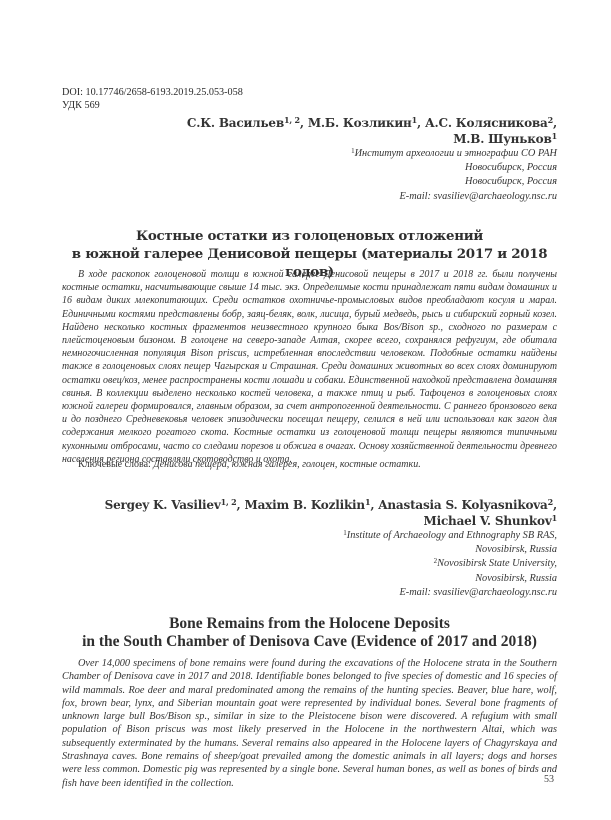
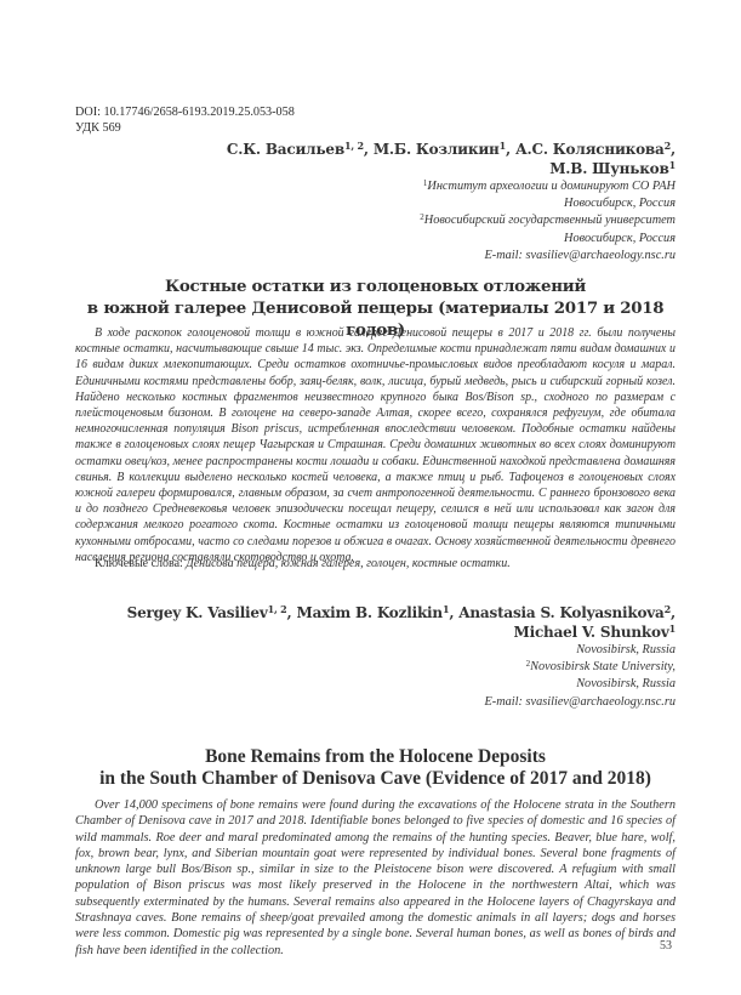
  DOI: 10.17746/2658-6193.2019.25.053-058
  УДК 569
  С.К. Васильев1, 2, М.Б. Козликин1, А.С. Колясникова2,
  М.В. Шуньков1
- 1Институт археологии и этнографии СО РАН
+ 1Институт археологии и доминируют СО РАН
  Новосибирск, Россия
+ 2Новосибирский государственный университет
  Новосибирск, Россия
  E-mail: svasiliev@archaeology.nsc.ru
  Костные остатки из голоценовых отложений
  в южной галерее Денисовой пещеры (материалы 2017 и 2018 годов)
  В ходе раскопок голоценовой толщи в южной галерее Денисовой пещеры в 2017 и 2018 гг. были получены костные остатки, насчитывающие свыше 14 тыс. экз. Определимые кости принадлежат пяти видам домашних и 16 видам диких млекопитающих. Среди остатков охотничье-промысловых видов преобладают косуля и марал. Единичными костями представлены бобр, заяц-беляк, волк, лисица, бурый медведь, рысь и сибирский горный козел. Найдено несколько костных фрагментов неизвестного крупного быка Bos/Bison sp., сходного по размерам с плейстоценовым бизоном. В голоцене на северо-западе Алтая, скорее всего, сохранялся рефугиум, где обитала немногочисленная популяция Bison priscus, истребленная впоследствии человеком. Подобные остатки найдены также в голоценовых слоях пещер Чагырская и Страшная. Среди домашних животных во всех слоях доминируют остатки овец/коз, менее распространены кости лошади и собаки. Единственной находкой представлена домашняя свинья. В коллекции выделено несколько костей человека, а также птиц и рыб. Тафоценоз в голоценовых слоях южной галереи формировался, главным образом, за счет антропогенной деятельности. С раннего бронзового века и до позднего Средневековья человек эпизодически посещал пещеру, селился в ней или использовал как загон для содержания мелкого рогатого скота. Костные остатки из голоценовой толщи пещеры являются типичными кухонными отбросами, часто со следами порезов и обжига в очагах. Основу хозяйственной деятельности древнего населения региона составляли скотоводство и охота.
  Ключевые слова: Денисова пещера, южная галерея, голоцен, костные остатки.
  Sergey K. Vasiliev1, 2, Maxim B. Kozlikin1, Anastasia S. Kolyasnikova2,
  Michael V. Shunkov1
- 1Institute of Archaeology and Ethnography SB RAS,
  Novosibirsk, Russia
  2Novosibirsk State University,
  Novosibirsk, Russia
  E-mail: svasiliev@archaeology.nsc.ru
  Bone Remains from the Holocene Deposits
  in the South Chamber of Denisova Cave (Evidence of 2017 and 2018)
  Over 14,000 specimens of bone remains were found during the excavations of the Holocene strata in the Southern Chamber of Denisova cave in 2017 and 2018. Identifiable bones belonged to five species of domestic and 16 species of wild mammals. Roe deer and maral predominated among the remains of the hunting species. Beaver, blue hare, wolf, fox, brown bear, lynx, and Siberian mountain goat were represented by individual bones. Several bone fragments of unknown large bull Bos/Bison sp., similar in size to the Pleistocene bison were discovered. A refugium with small population of Bison priscus was most likely preserved in the Holocene in the northwestern Altai, which was subsequently exterminated by the humans. Several remains also appeared in the Holocene layers of Chagyrskaya and Strashnaya caves. Bone remains of sheep/goat prevailed among the domestic animals in all layers; dogs and horses were less common. Domestic pig was represented by a single bone. Several human bones, as well as bones of birds and fish have been identified in the collection.
  53
